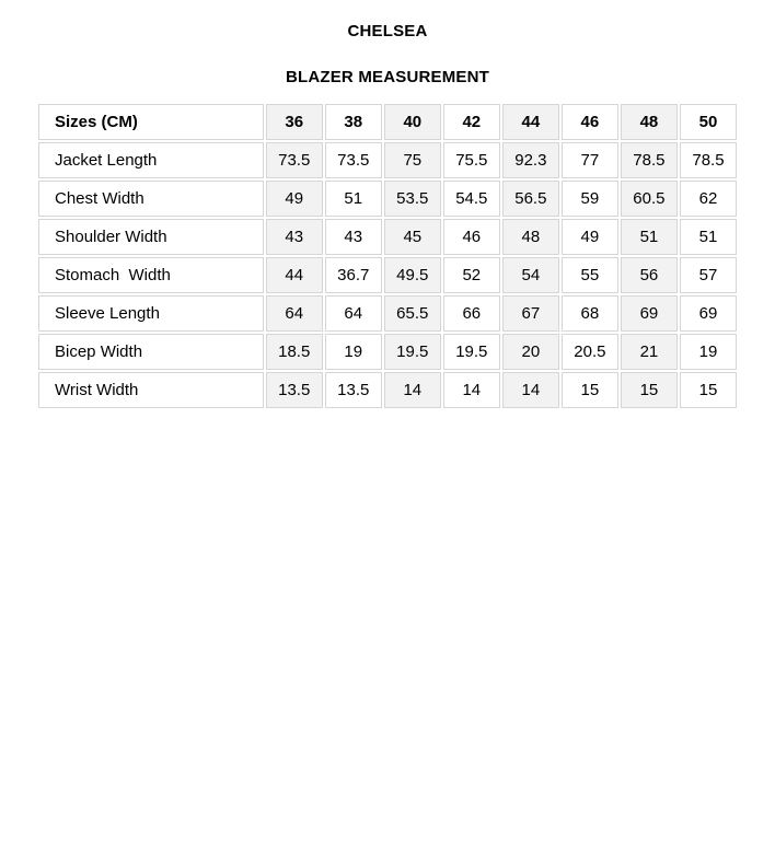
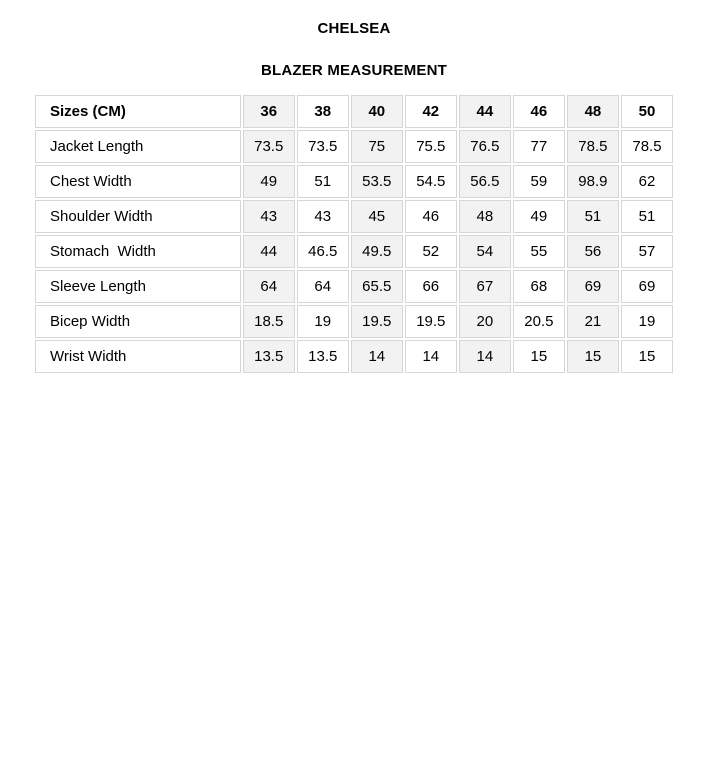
  CHELSEA
  BLAZER MEASUREMENT
  Sizes (CM)	36	38	40	42	44	46	48	50
- Jacket Length	73.5	73.5	75	75.5	92.3	77	78.5	78.5
+ Jacket Length	73.5	73.5	75	75.5	76.5	77	78.5	78.5
- Chest Width	49	51	53.5	54.5	56.5	59	60.5	62
+ Chest Width	49	51	53.5	54.5	56.5	59	98.9	62
  Shoulder Width	43	43	45	46	48	49	51	51
- Stomach Width	44	36.7	49.5	52	54	55	56	57
+ Stomach Width	44	46.5	49.5	52	54	55	56	57
  Sleeve Length	64	64	65.5	66	67	68	69	69
  Bicep Width	18.5	19	19.5	19.5	20	20.5	21	19
  Wrist Width	13.5	13.5	14	14	14	15	15	15
